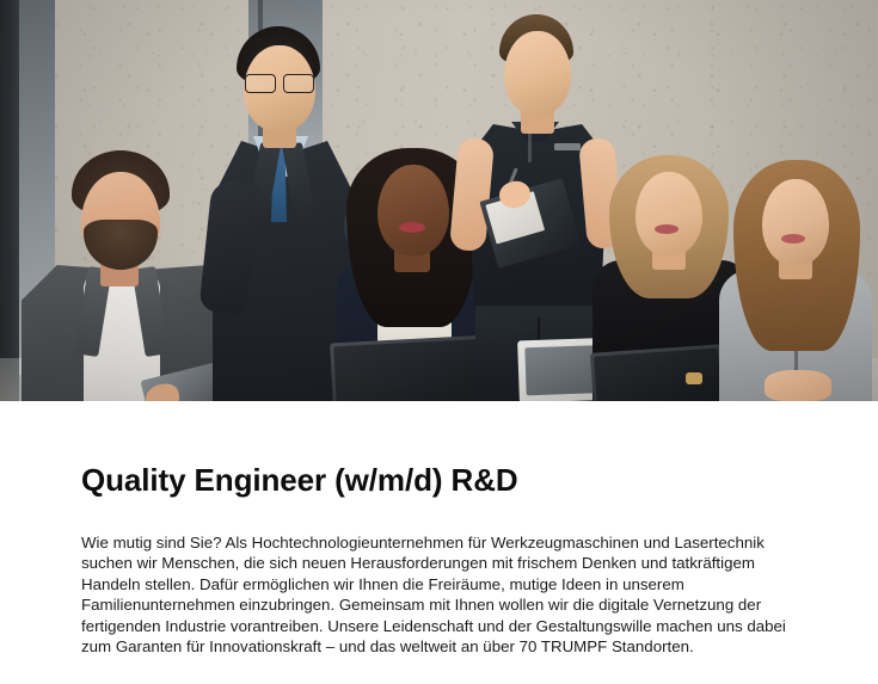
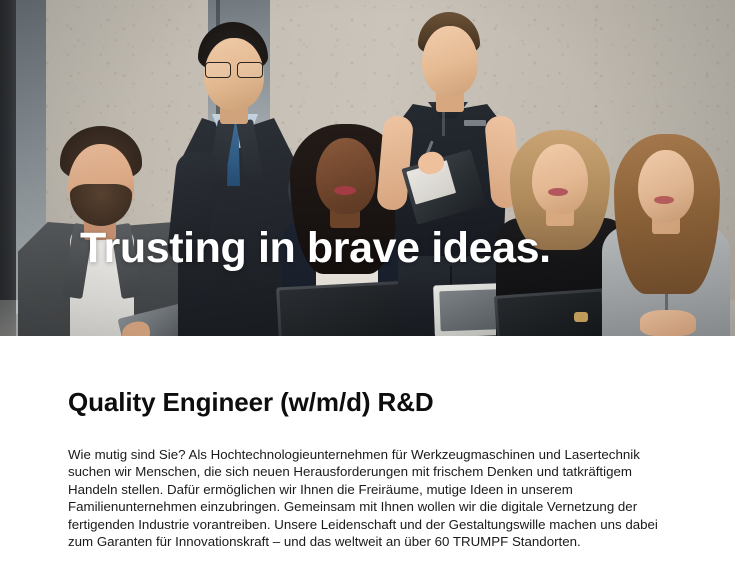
+ Trusting in brave ideas.
  Quality Engineer (w/m/d) R&D
- Wie mutig sind Sie? Als Hochtechnologieunternehmen für Werkzeugmaschinen und Lasertechnik suchen wir Menschen, die sich neuen Herausforderungen mit frischem Denken und tatkräftigem Handeln stellen. Dafür ermöglichen wir Ihnen die Freiräume, mutige Ideen in unserem Familienunternehmen einzubringen. Gemeinsam mit Ihnen wollen wir die digitale Vernetzung der fertigenden Industrie vorantreiben. Unsere Leidenschaft und der Gestaltungswille machen uns dabei zum Garanten für Innovationskraft – und das weltweit an über 70 TRUMPF Standorten.
+ Wie mutig sind Sie? Als Hochtechnologieunternehmen für Werkzeugmaschinen und Lasertechnik suchen wir Menschen, die sich neuen Herausforderungen mit frischem Denken und tatkräftigem Handeln stellen. Dafür ermöglichen wir Ihnen die Freiräume, mutige Ideen in unserem Familienunternehmen einzubringen. Gemeinsam mit Ihnen wollen wir die digitale Vernetzung der fertigenden Industrie vorantreiben. Unsere Leidenschaft und der Gestaltungswille machen uns dabei zum Garanten für Innovationskraft – und das weltweit an über 60 TRUMPF Standorten.
